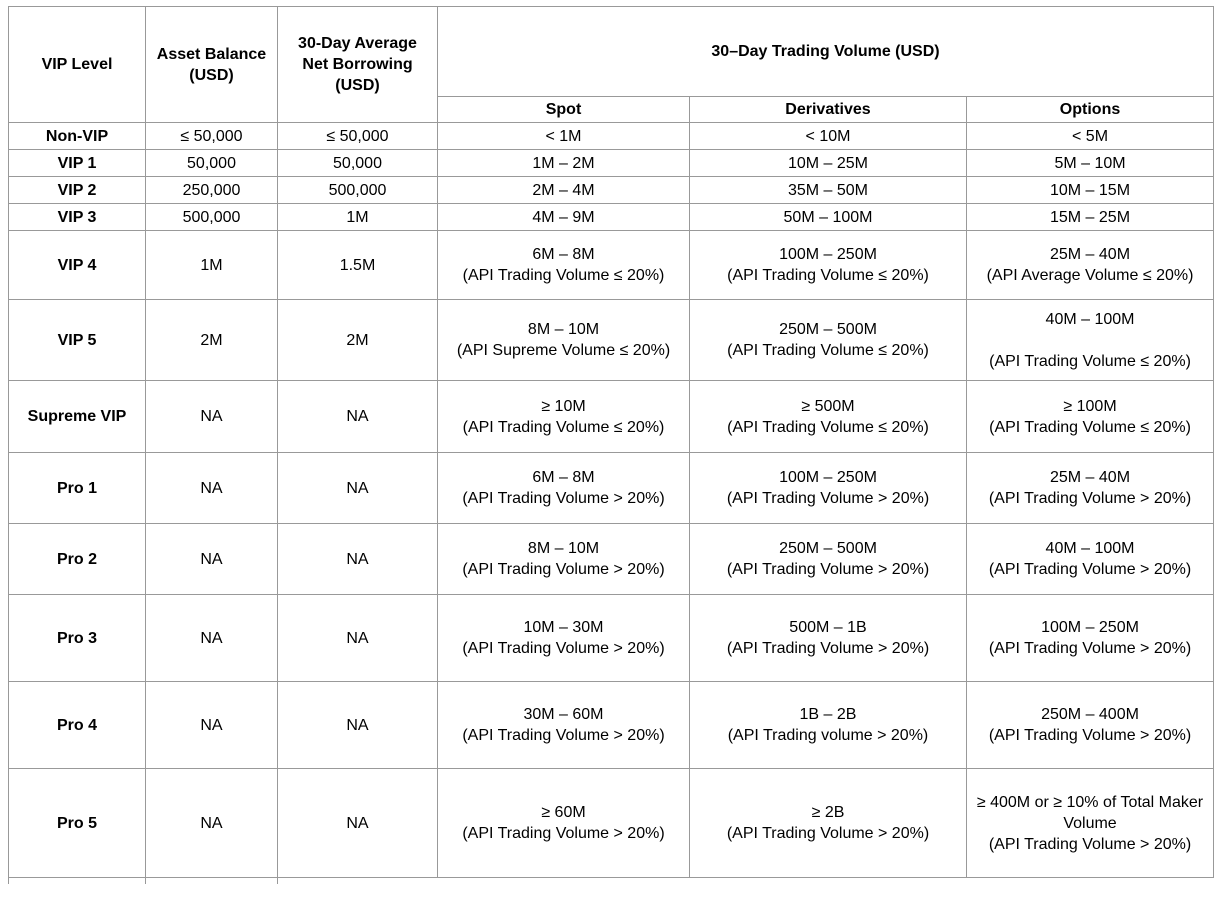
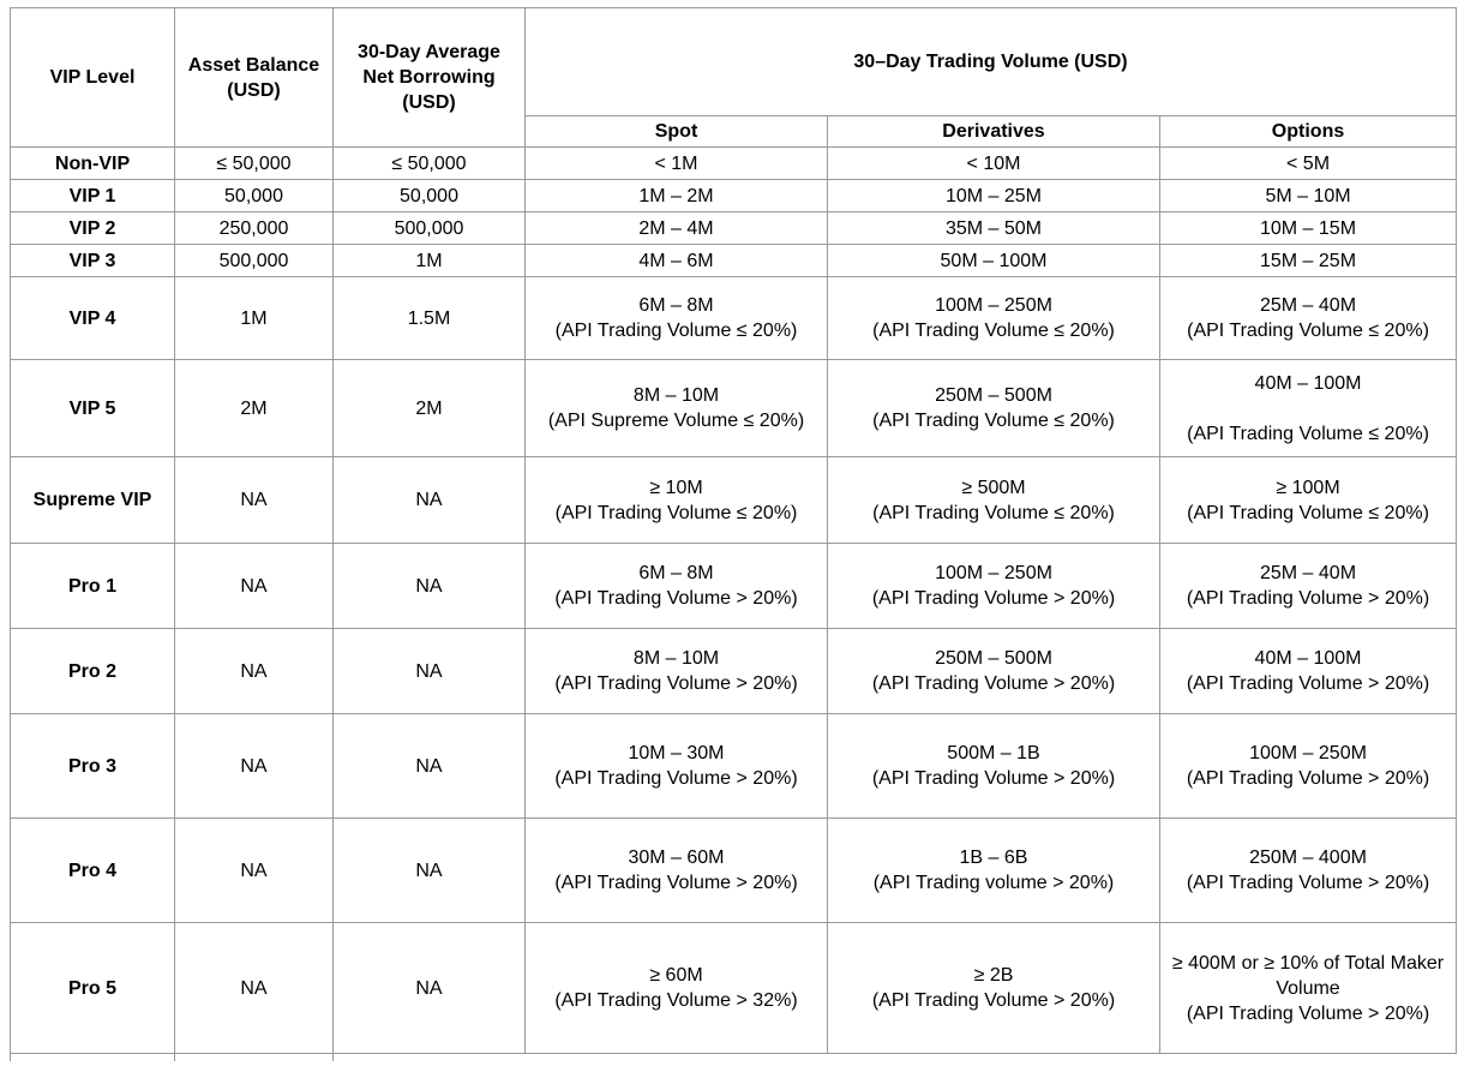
  VIP Level	Asset Balance (USD)	30-Day Average Net Borrowing (USD)	30–Day Trading Volume (USD)
  Spot	Derivatives	Options
  Non-VIP	≤ 50,000	≤ 50,000	< 1M	< 10M	< 5M
  VIP 1	50,000	50,000	1M – 2M	10M – 25M	5M – 10M
  VIP 2	250,000	500,000	2M – 4M	35M – 50M	10M – 15M
- VIP 3	500,000	1M	4M – 9M	50M – 100M	15M – 25M
+ VIP 3	500,000	1M	4M – 6M	50M – 100M	15M – 25M
- VIP 4	1M	1.5M	6M – 8M (API Trading Volume ≤ 20%)	100M – 250M (API Trading Volume ≤ 20%)	25M – 40M (API Average Volume ≤ 20%)
+ VIP 4	1M	1.5M	6M – 8M (API Trading Volume ≤ 20%)	100M – 250M (API Trading Volume ≤ 20%)	25M – 40M (API Trading Volume ≤ 20%)
  VIP 5	2M	2M	8M – 10M (API Supreme Volume ≤ 20%)	250M – 500M (API Trading Volume ≤ 20%)	40M – 100M (API Trading Volume ≤ 20%)
  Supreme VIP	NA	NA	≥ 10M (API Trading Volume ≤ 20%)	≥ 500M (API Trading Volume ≤ 20%)	≥ 100M (API Trading Volume ≤ 20%)
  Pro 1	NA	NA	6M – 8M (API Trading Volume > 20%)	100M – 250M (API Trading Volume > 20%)	25M – 40M (API Trading Volume > 20%)
  Pro 2	NA	NA	8M – 10M (API Trading Volume > 20%)	250M – 500M (API Trading Volume > 20%)	40M – 100M (API Trading Volume > 20%)
  Pro 3	NA	NA	10M – 30M (API Trading Volume > 20%)	500M – 1B (API Trading Volume > 20%)	100M – 250M (API Trading Volume > 20%)
- Pro 4	NA	NA	30M – 60M (API Trading Volume > 20%)	1B – 2B (API Trading volume > 20%)	250M – 400M (API Trading Volume > 20%)
+ Pro 4	NA	NA	30M – 60M (API Trading Volume > 20%)	1B – 6B (API Trading volume > 20%)	250M – 400M (API Trading Volume > 20%)
- Pro 5	NA	NA	≥ 60M (API Trading Volume > 20%)	≥ 2B (API Trading Volume > 20%)	≥ 400M or ≥ 10% of Total Maker Volume (API Trading Volume > 20%)
+ Pro 5	NA	NA	≥ 60M (API Trading Volume > 32%)	≥ 2B (API Trading Volume > 20%)	≥ 400M or ≥ 10% of Total Maker Volume (API Trading Volume > 20%)
